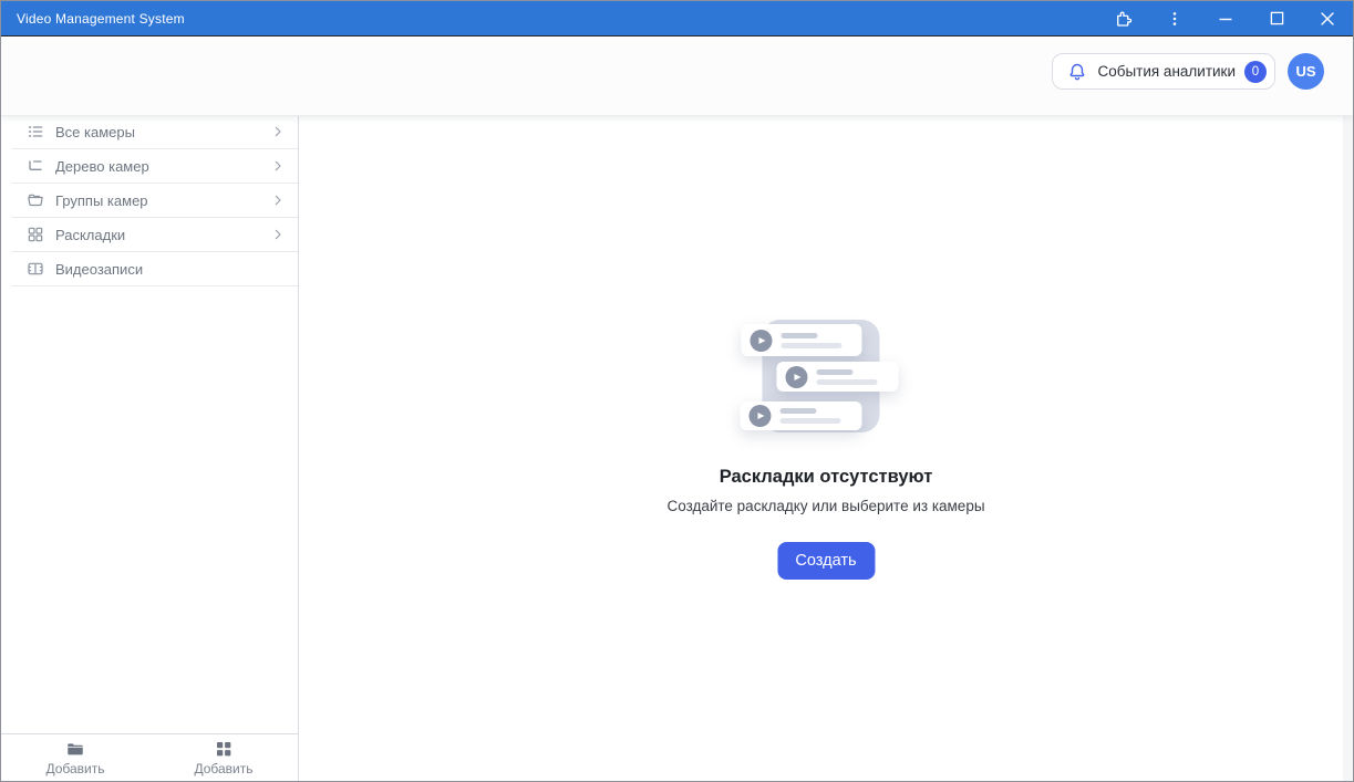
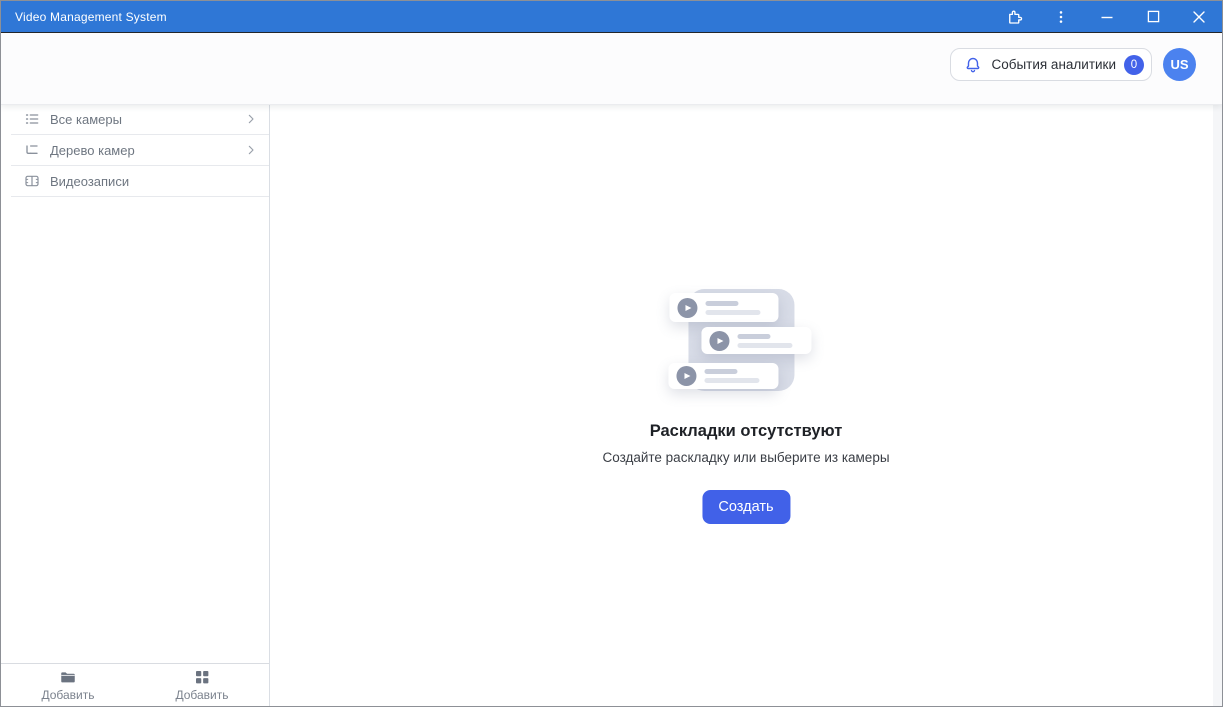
  Video Management System
  События аналитики
  0
  US
  Все камеры
  Дерево камер
- Группы камер
- Раскладки
  Видеозаписи
  Добавить
  Добавить
  Раскладки отсутствуют
  Создайте раскладку или выберите из камеры
  Создать
